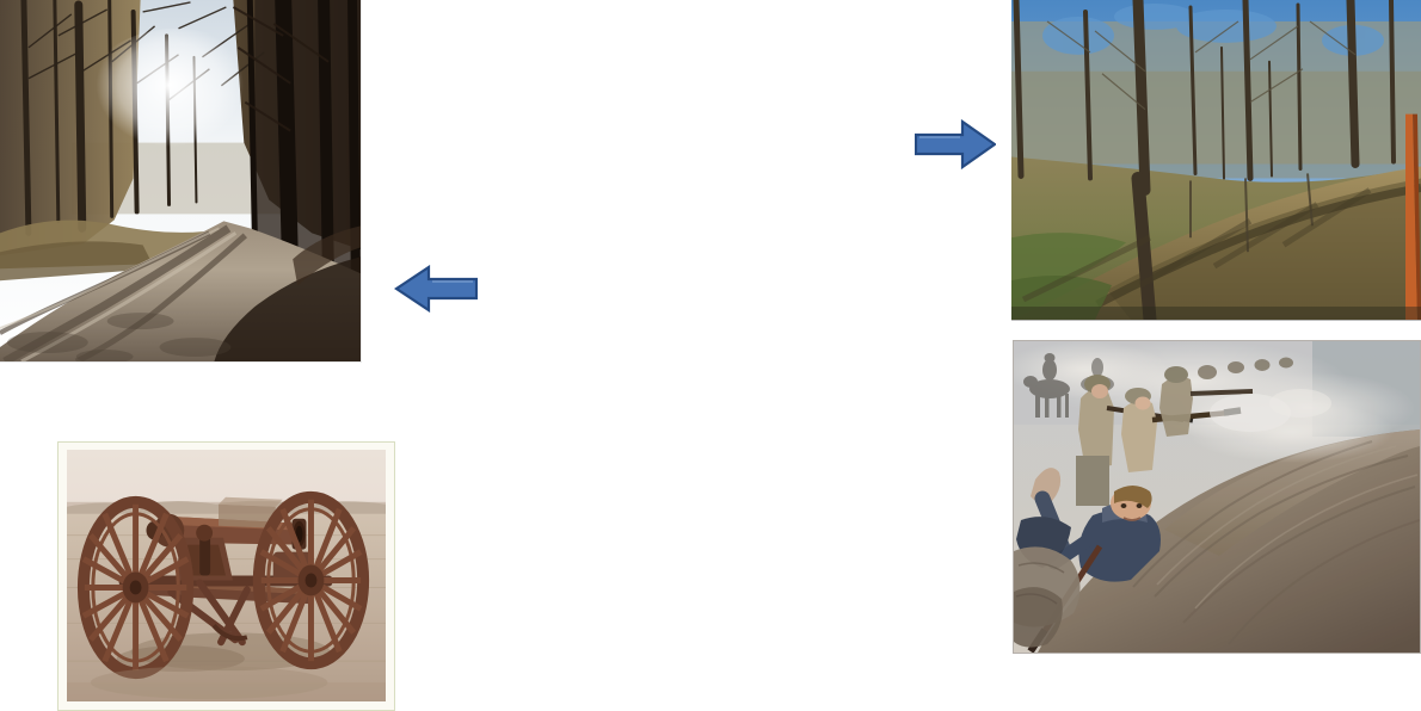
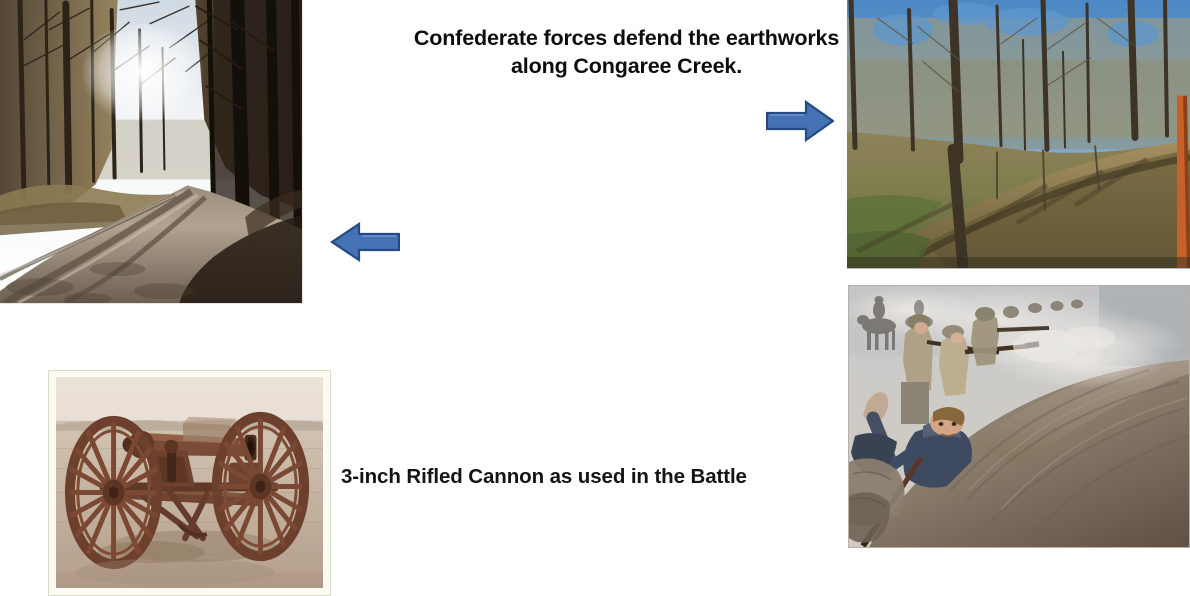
+ Confederate forces defend the earthworks along Congaree Creek.
+ 3-inch Rifled Cannon as used in the Battle
